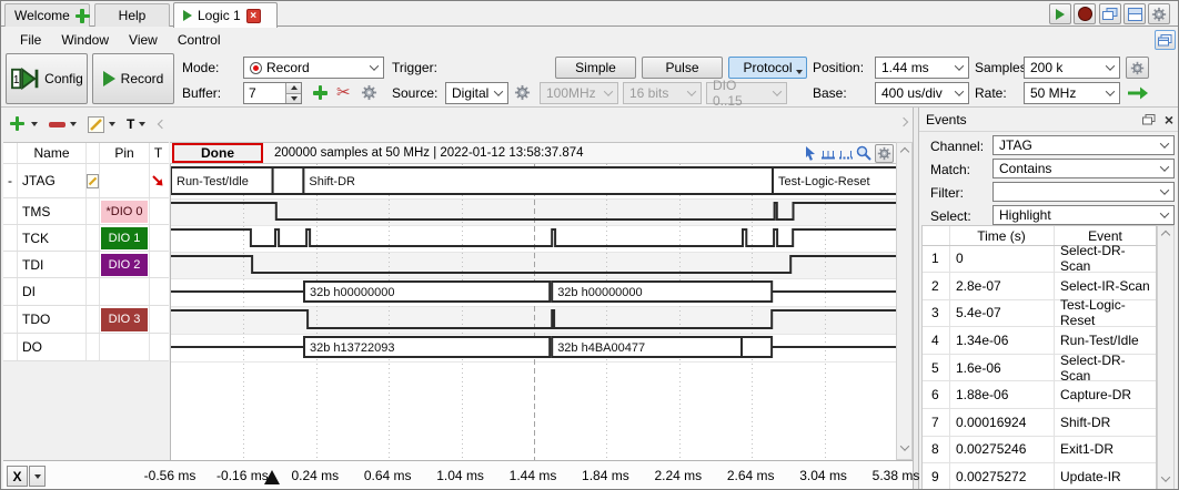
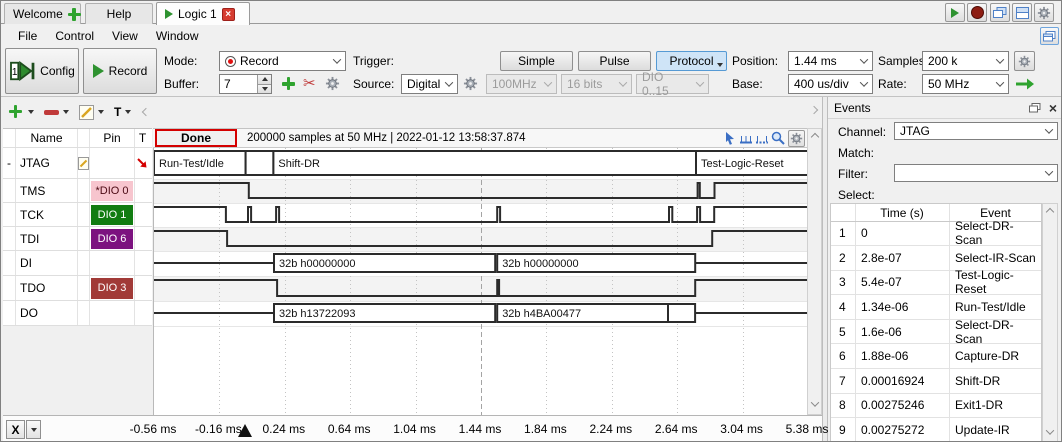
  Welcome
  Help
  Logic 1
  ×
  File
- Window
+ Control
  View
- Control
+ Window
  1
  Config
  Record
  Mode:
  Record
  Trigger:
  Simple
  Pulse
  Protocol
  Position:
  1.44 ms
  Sample
  200 k
  Buffer:
  7
  ✂
  Source:
  Digital
  100MHz
  16 bits
  DIO 0..15
  Base:
  400 us/div
  Rate:
  50 MHz
  T
  Name
  Pin
  T
  -
  JTAG
  TMS
  *DIO 0
  TCK
  DIO 1
  TDI
- DIO 2
+ DIO 6
  DI
  TDO
  DIO 3
  DO
  Done
  200000 samples at 50 MHz | 2022-01-12 13:58:37.874
  Run-Test/Idle
  Shift-DR
  Test-Logic-Reset
  32b h00000000
  32b h00000000
  32b h13722093
  32b h4BA00477
  X
  -0.56 ms
  -0.16 ms
  0.24 ms
  0.64 ms
  1.04 ms
  1.44 ms
  1.84 ms
  2.24 ms
  2.64 ms
  3.04 ms
  5.38 ms
  Events
  ×
  Channel:
  JTAG
  Match:
- Contains
  Filter:
  Select:
- Highlight
  Time (s)
  Event
  1
  0
  Select-DR-Scan
  2
  2.8e-07
  Select-IR-Scan
  3
  5.4e-07
  Test-Logic-Reset
  4
  1.34e-06
  Run-Test/Idle
  5
  1.6e-06
  Select-DR-Scan
  6
  1.88e-06
  Capture-DR
  7
  0.00016924
  Shift-DR
  8
  0.00275246
  Exit1-DR
  9
  0.00275272
  Update-IR
